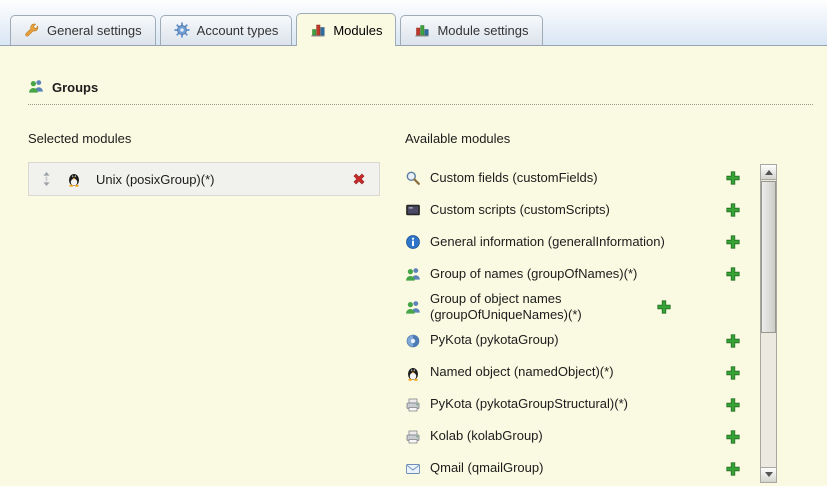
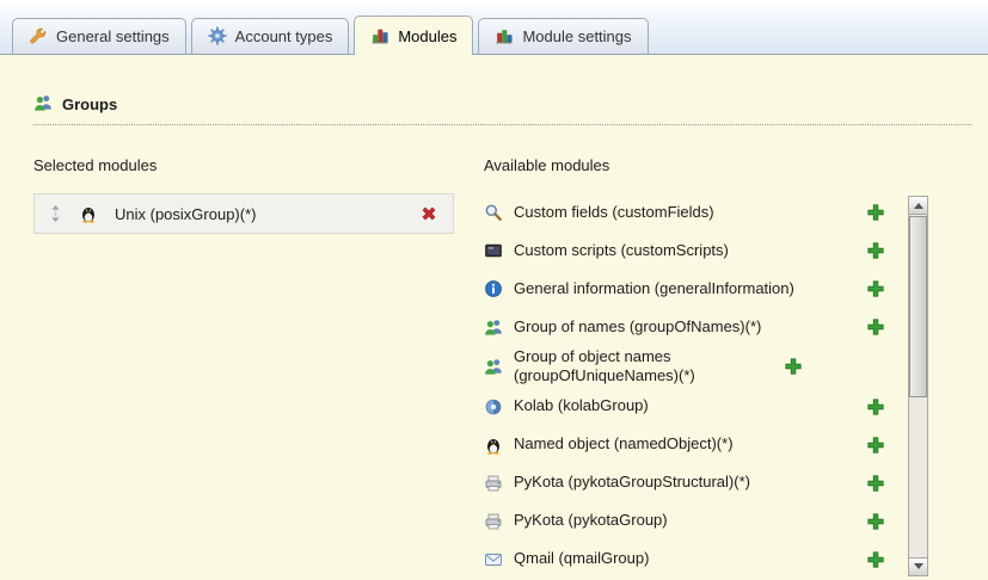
  General settings
  Account types
  Modules
  Module settings
  Groups
  Selected modules
  Unix (posixGroup)(*)
  Available modules
  Custom fields (customFields)
  Custom scripts (customScripts)
  General information (generalInformation)
  Group of names (groupOfNames)(*)
  Group of object names (groupOfUniqueNames)(*)
- PyKota (pykotaGroup)
+ Kolab (kolabGroup)
  Named object (namedObject)(*)
  PyKota (pykotaGroupStructural)(*)
- Kolab (kolabGroup)
+ PyKota (pykotaGroup)
  Qmail (qmailGroup)
